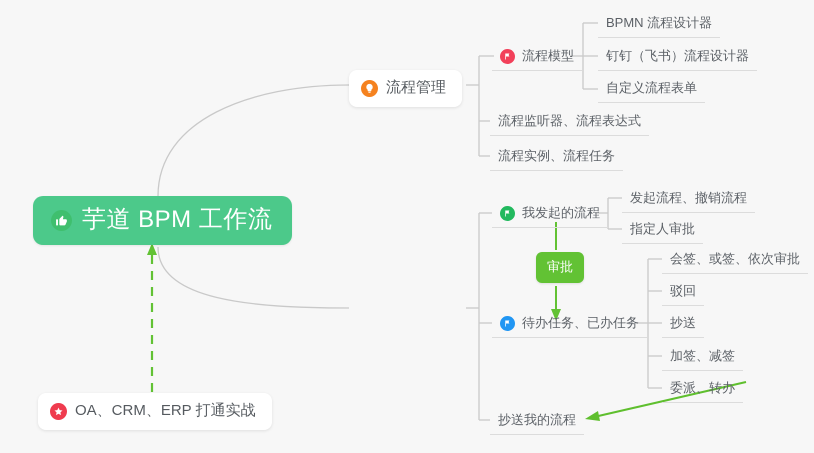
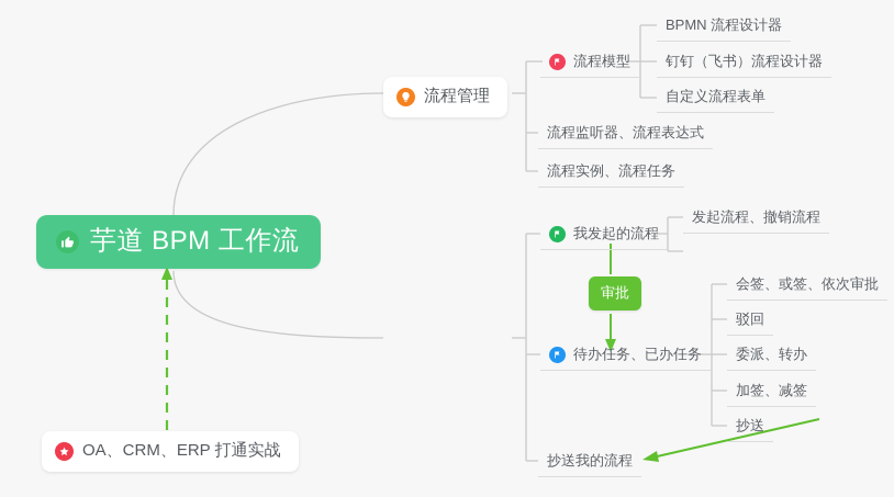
  芋道 BPM 工作流
  流程管理
  流程模型
  BPMN 流程设计器
  钉钉（飞书）流程设计器
  自定义流程表单
  流程监听器、流程表达式
  流程实例、流程任务
  我发起的流程
  发起流程、撤销流程
- 指定人审批
  审批
  待办任务、已办任务
  会签、或签、依次审批
  驳回
- 抄送
+ 委派、转办
  加签、减签
- 委派、转办
+ 抄送
  抄送我的流程
  OA、CRM、ERP 打通实战
